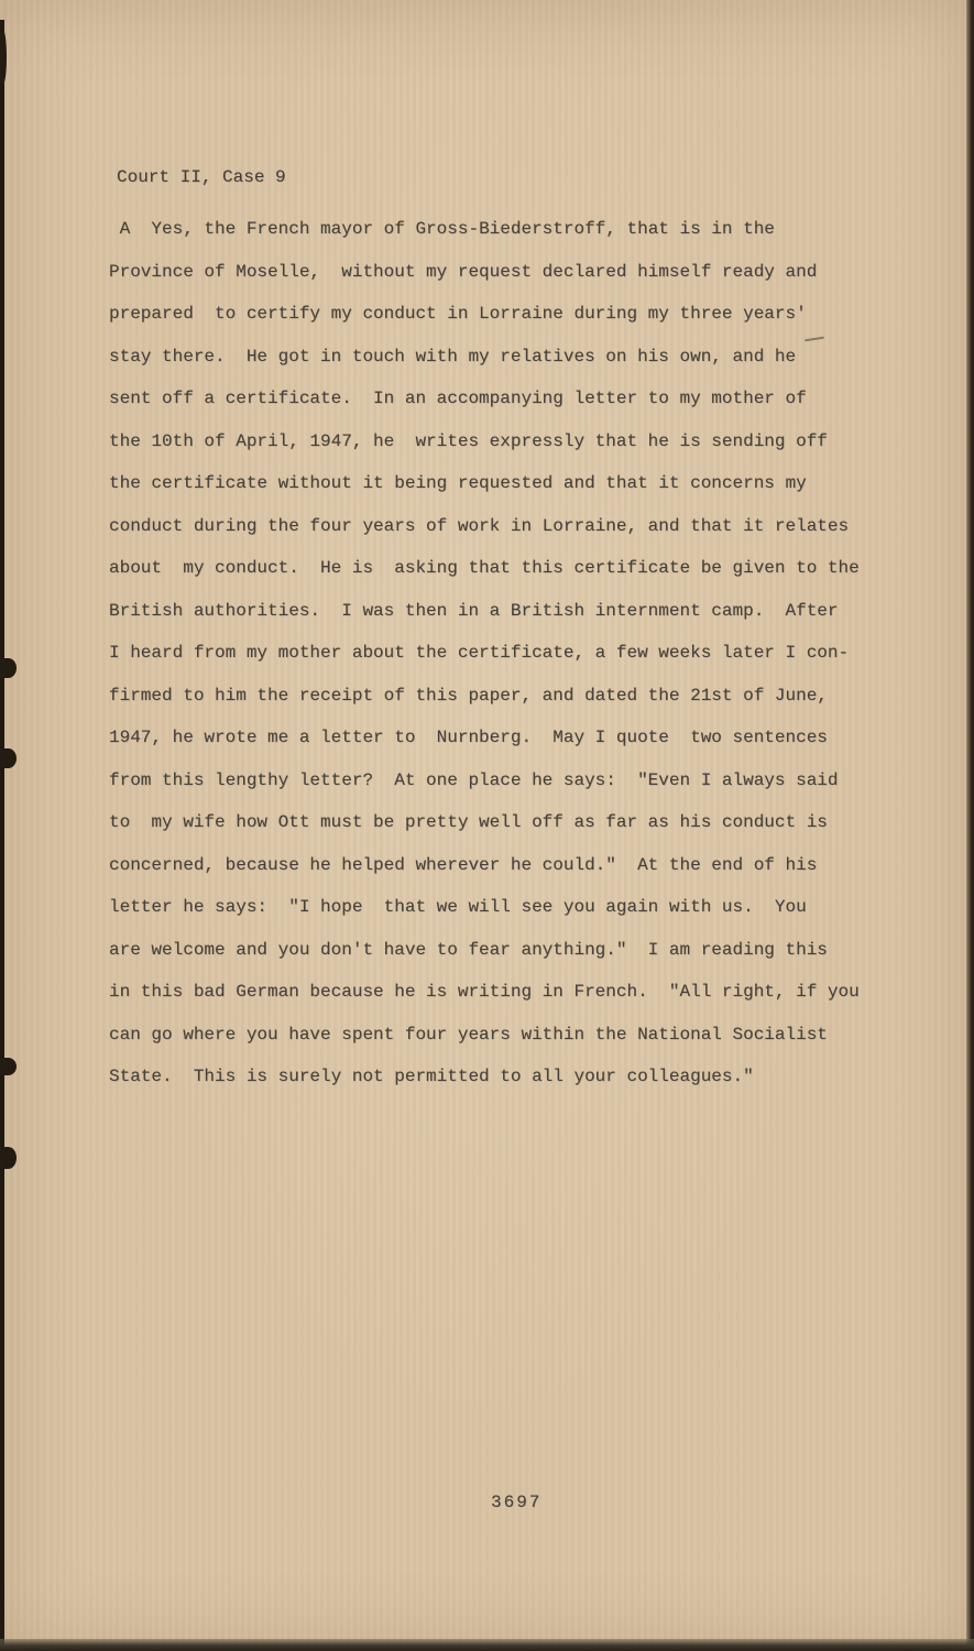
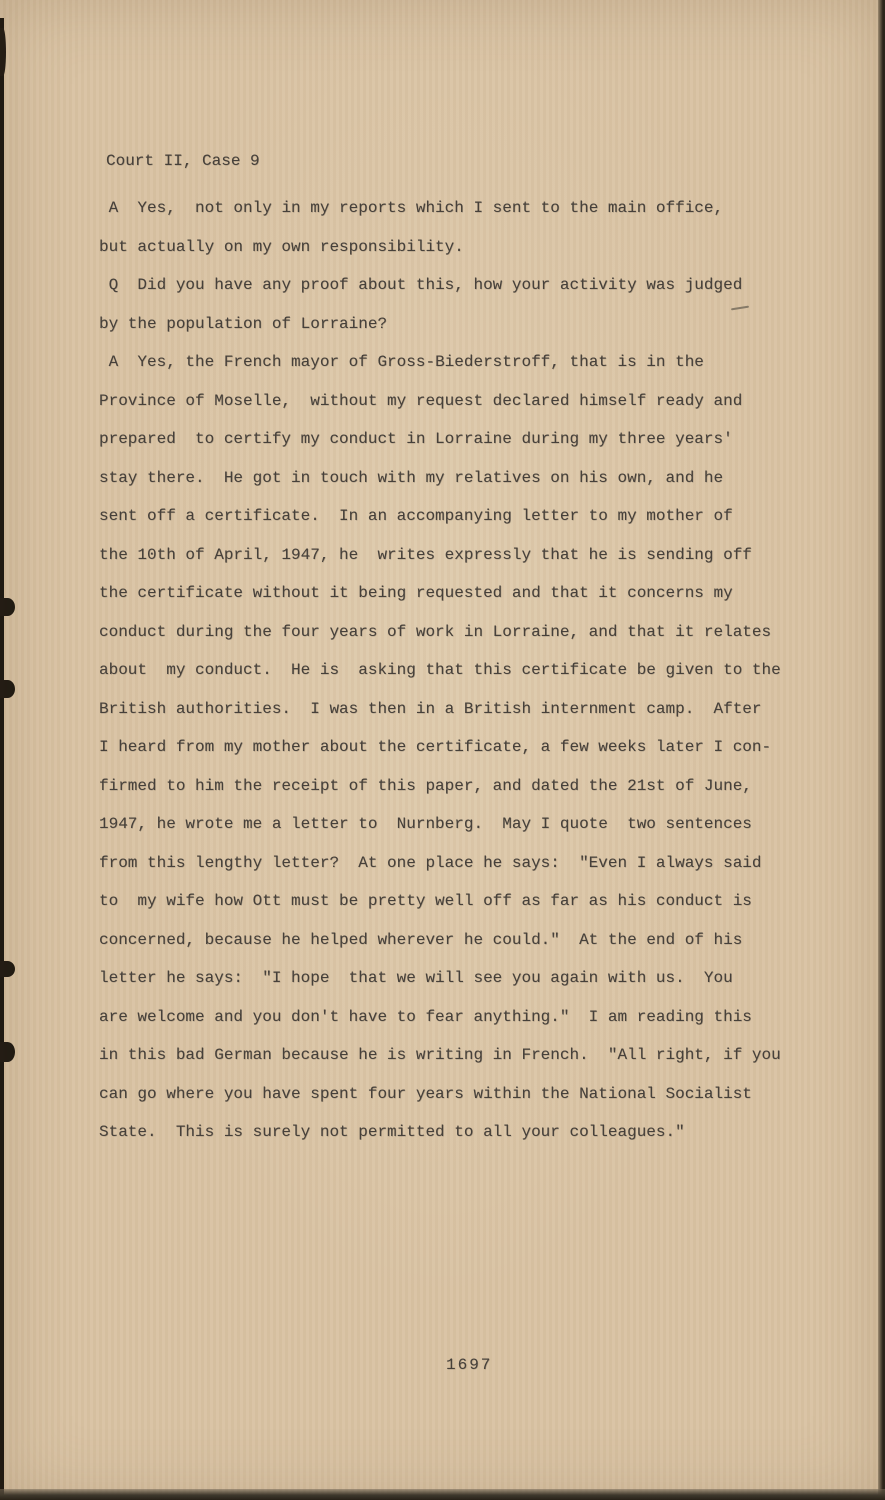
  Court II, Case 9
+ A Yes, not only in my reports which I sent to the main office,
+ but actually on my own responsibility.
+ Q Did you have any proof about this, how your activity was judged
+ by the population of Lorraine?
  A Yes, the French mayor of Gross-Biederstroff, that is in the
  Province of Moselle, without my request declared himself ready and
  prepared to certify my conduct in Lorraine during my three years'
  stay there. He got in touch with my relatives on his own, and he
  sent off a certificate. In an accompanying letter to my mother of
  the 10th of April, 1947, he writes expressly that he is sending off
  the certificate without it being requested and that it concerns my
  conduct during the four years of work in Lorraine, and that it relates
  about my conduct. He is asking that this certificate be given to the
  British authorities. I was then in a British internment camp. After
  I heard from my mother about the certificate, a few weeks later I con-
  firmed to him the receipt of this paper, and dated the 21st of June,
  1947, he wrote me a letter to Nurnberg. May I quote two sentences
  from this lengthy letter? At one place he says: "Even I always said
  to my wife how Ott must be pretty well off as far as his conduct is
  concerned, because he helped wherever he could." At the end of his
  letter he says: "I hope that we will see you again with us. You
  are welcome and you don't have to fear anything." I am reading this
  in this bad German because he is writing in French. "All right, if you
  can go where you have spent four years within the National Socialist
  State. This is surely not permitted to all your colleagues."
- 3697
+ 1697
